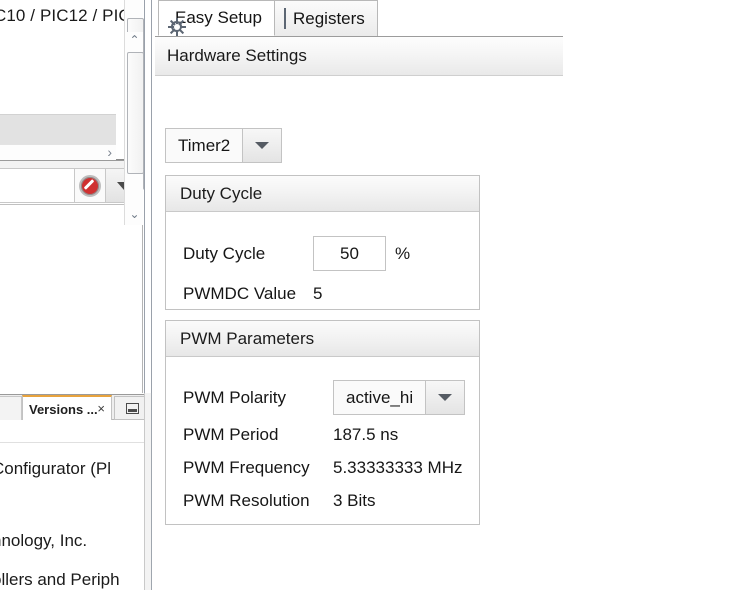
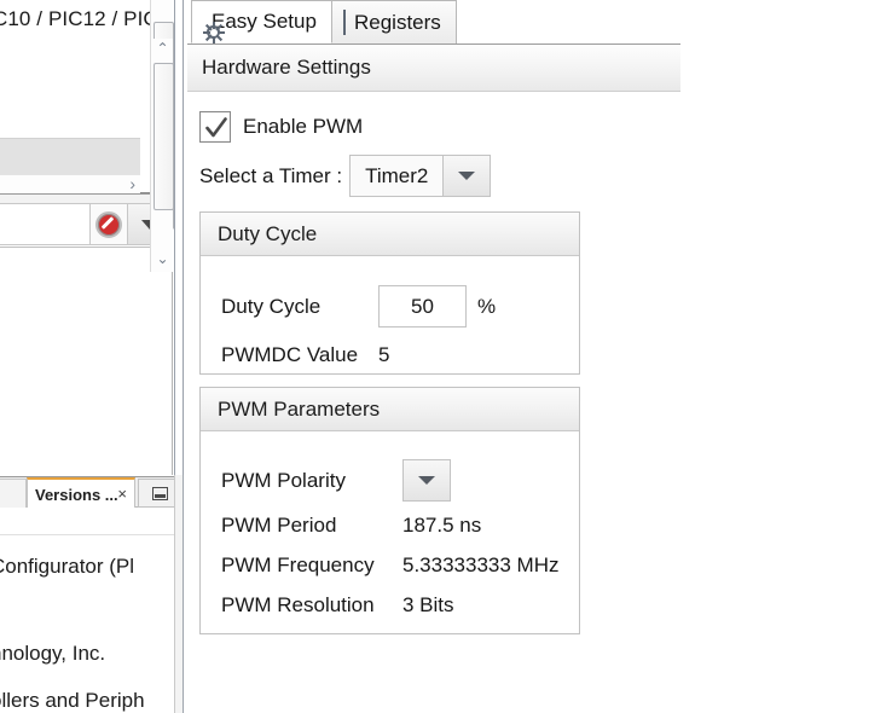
  C10 / PIC12 / PI
  ›
  ⌄
  Versions ...
  ×
  onfigurator (Pl
  nology, Inc.
  llers and Periph
  ⌃
  Easy Setup
  Registers
  Hardware Settings
+ Enable PWM
+ Select a Timer :
  Timer2
  Duty Cycle
  Duty Cycle
  50
  %
  PWMDC Value
  5
  PWM Parameters
  PWM Polarity
- active_hi
  PWM Period
  187.5 ns
  PWM Frequency
  5.33333333 MHz
  PWM Resolution
  3 Bits
